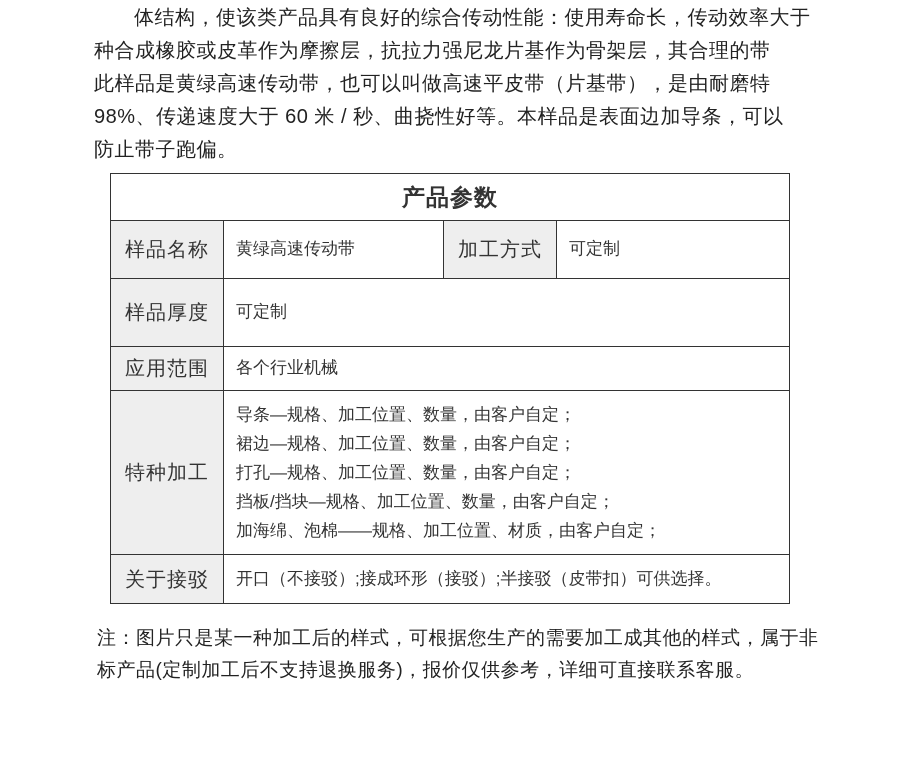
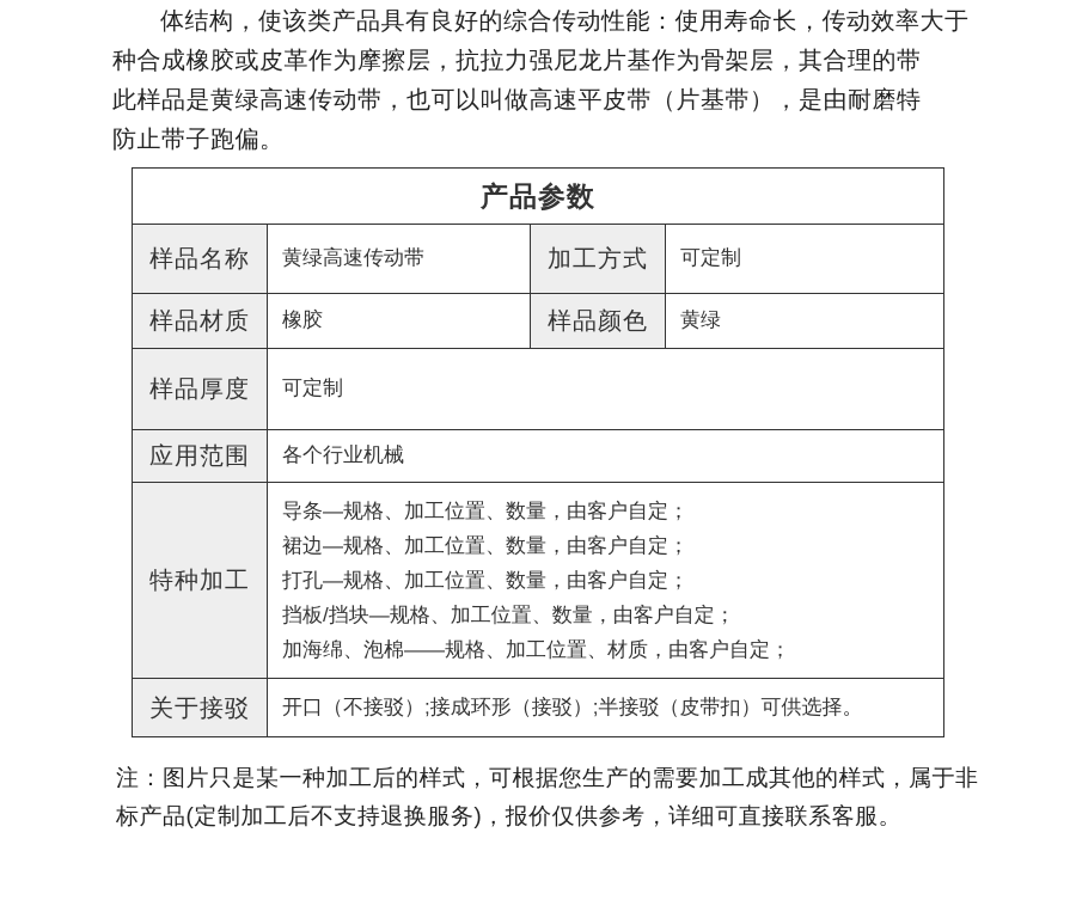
  体结构，使该类产品具有良好的综合传动性能：使用寿命长，传动效率大于
  种合成橡胶或皮革作为摩擦层，抗拉力强尼龙片基作为骨架层，其合理的带
  此样品是黄绿高速传动带，也可以叫做高速平皮带（片基带），是由耐磨特
- 98%、传递速度大于 60 米 / 秒、曲挠性好等。本样品是表面边加导条，可以
  防止带子跑偏。
  产品参数
  样品名称	黄绿高速传动带	加工方式	可定制
+ 样品材质	橡胶	样品颜色	黄绿
  样品厚度	可定制
  应用范围	各个行业机械
  特种加工	导条—规格、加工位置、数量，由客户自定； 裙边—规格、加工位置、数量，由客户自定； 打孔—规格、加工位置、数量，由客户自定； 挡板/挡块—规格、加工位置、数量，由客户自定； 加海绵、泡棉——规格、加工位置、材质，由客户自定；
  关于接驳	开口（不接驳）;接成环形（接驳）;半接驳（皮带扣）可供选择。
  注：图片只是某一种加工后的样式，可根据您生产的需要加工成其他的样式，属于非
  标产品(定制加工后不支持退换服务)，报价仅供参考，详细可直接联系客服。
